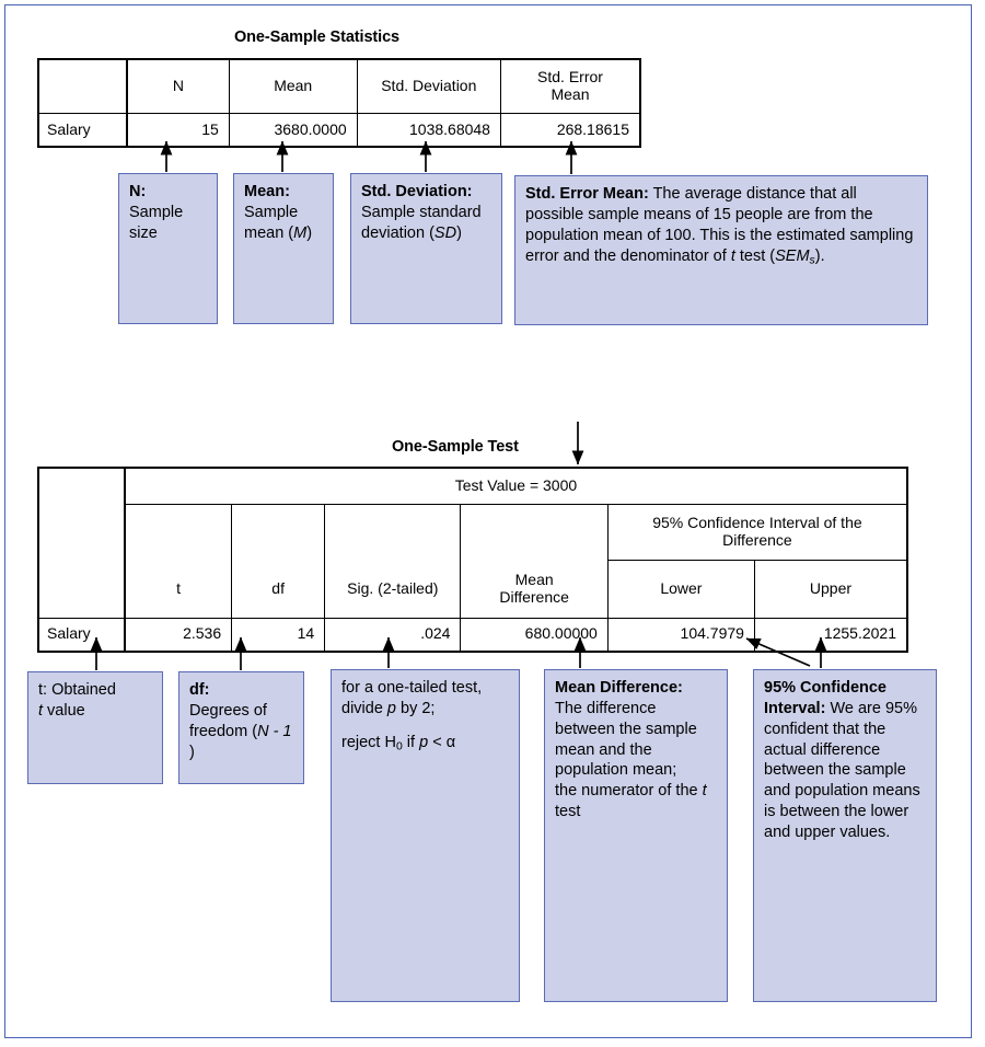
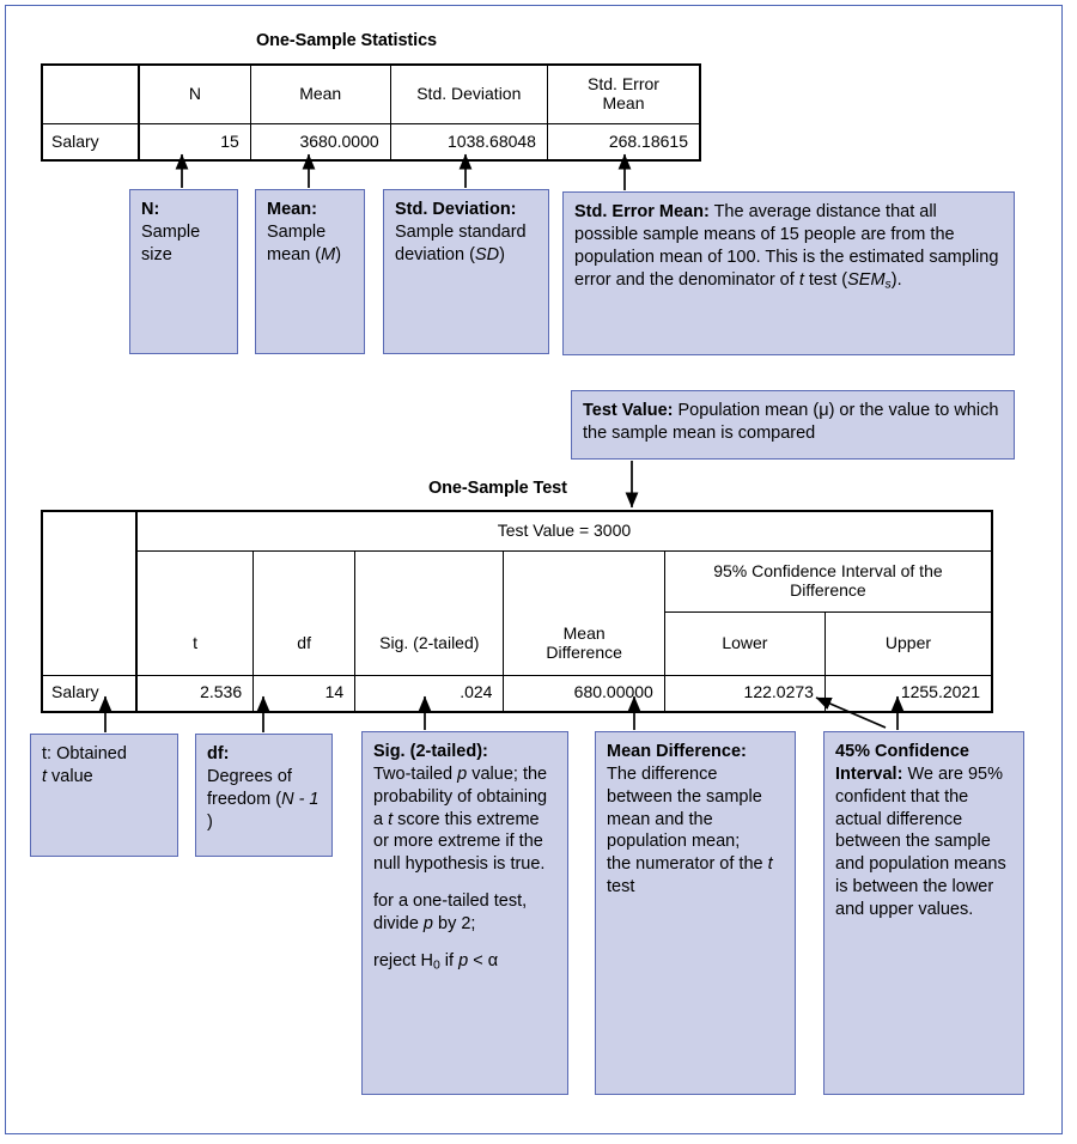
  One-Sample Statistics
  	N	Mean	Std. Deviation	Std. Error Mean
  Salary	15	3680.0000	1038.68048	268.18615
  N:
  Sample size
  Mean:
  Sample mean (M)
  Std. Deviation:
  Sample standard deviation (SD)
  Std. Error Mean: The average distance that all possible sample means of 15 people are from the population mean of 100. This is the estimated sampling error and the denominator of t test (SEMs).
+ Test Value: Population mean (μ) or the value to which the sample mean is compared
  One-Sample Test
  	Test Value = 3000
  				95% Confidence Interval of the Difference
  t	df	Sig. (2-tailed)	Mean Difference	Lower	Upper
- Salary	2.536	14	.024	680.00000	104.7979	1255.2021
+ Salary	2.536	14	.024	680.00000	122.0273	1255.2021
  t: Obtained
  t value
  df:
  Degrees of freedom (N - 1 )
+ Sig. (2-tailed):
+ Two-tailed p value; the probability of obtaining a t score this extreme or more extreme if the null hypothesis is true.
  for a one-tailed test, divide p by 2;
  reject H0 if p < α
  Mean Difference:
  The difference between the sample mean and the population mean;
  the numerator of the t test
- 95% Confidence Interval: We are 95% confident that the actual difference between the sample and population means is between the lower and upper values.
+ 45% Confidence Interval: We are 95% confident that the actual difference between the sample and population means is between the lower and upper values.
